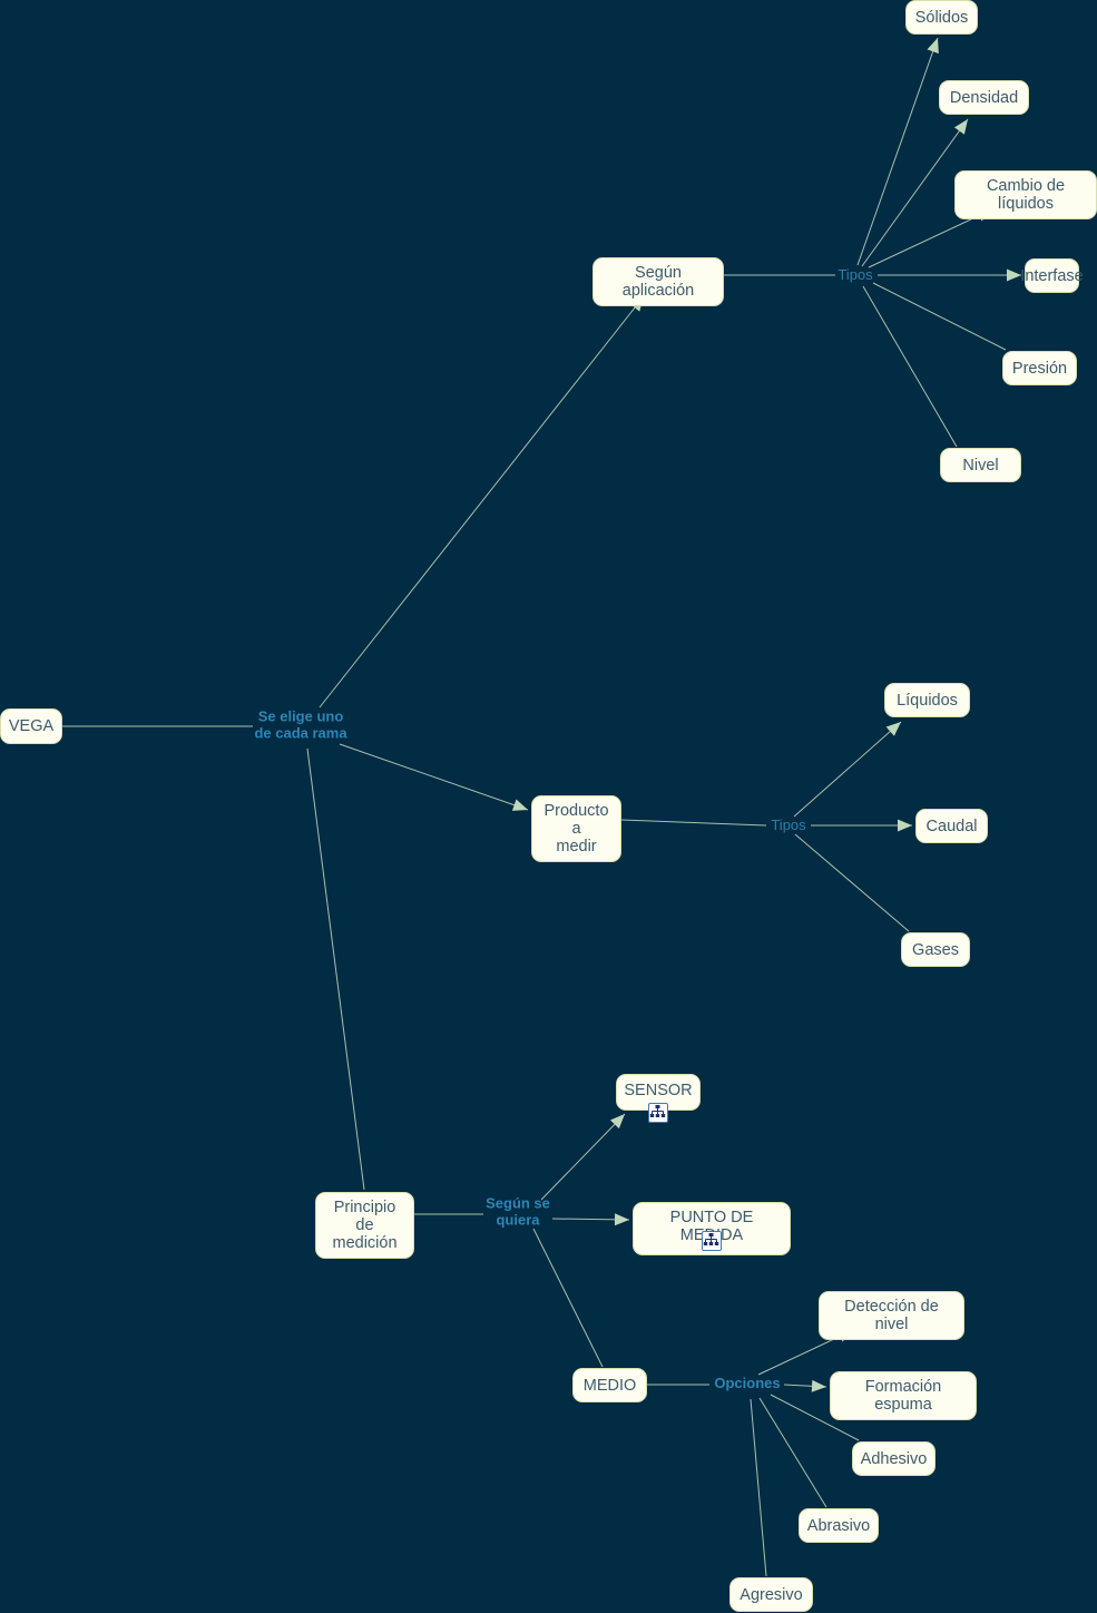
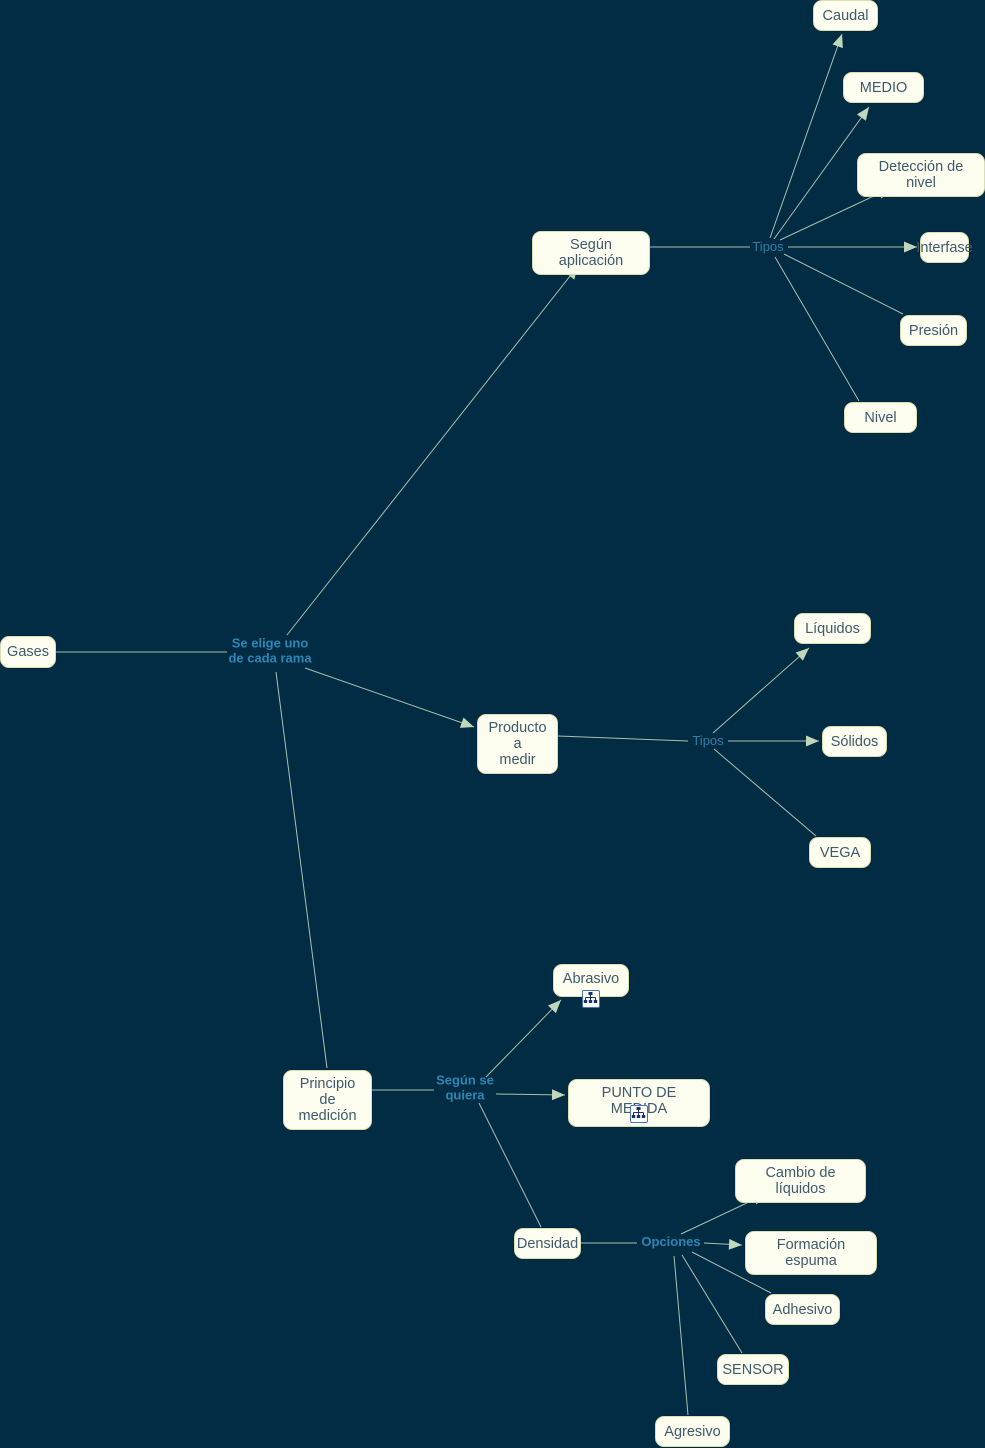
- VEGA
+ Gases
  Según aplicación
- Sólidos
+ Caudal
- Densidad
+ MEDIO
- Cambio de líquidos
+ Detección de nivel
  Interfase
  Presión
  Nivel
  Producto a
  medir
  Líquidos
- Caudal
+ Sólidos
- Gases
+ VEGA
  Principio de
  medición
- SENSOR
+ Abrasivo
  PUNTO DE MEDA
- MEDIO
+ Densidad
- Detección de nivel
+ Cambio de líquidos
  Formación espuma
  Adhesivo
- Abrasivo
+ SENSOR
  Agresivo
  Se elige uno
  de cada rama
  Tipos
  Tipos
  Según se
  quiera
  Opciones
